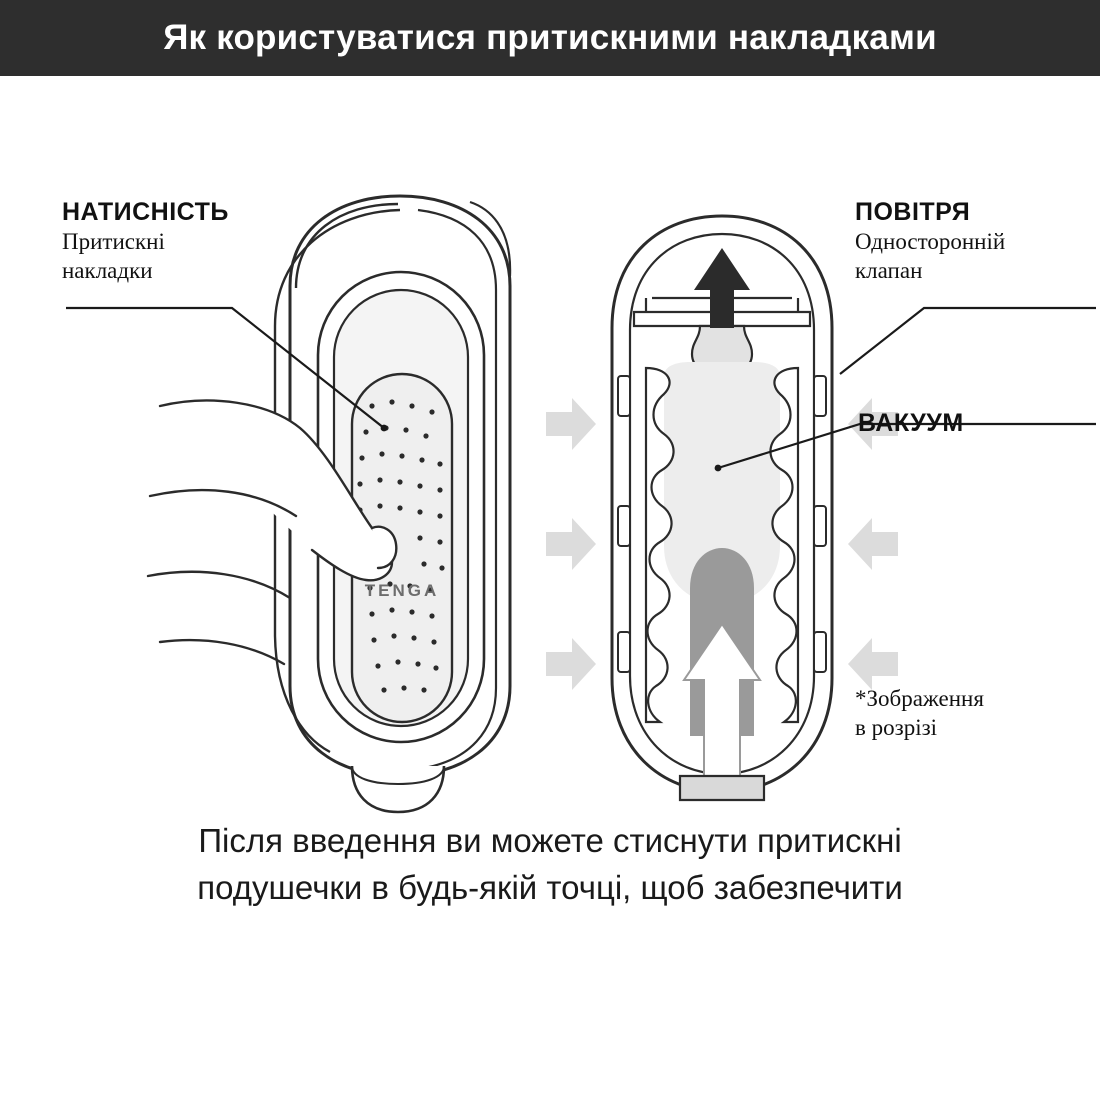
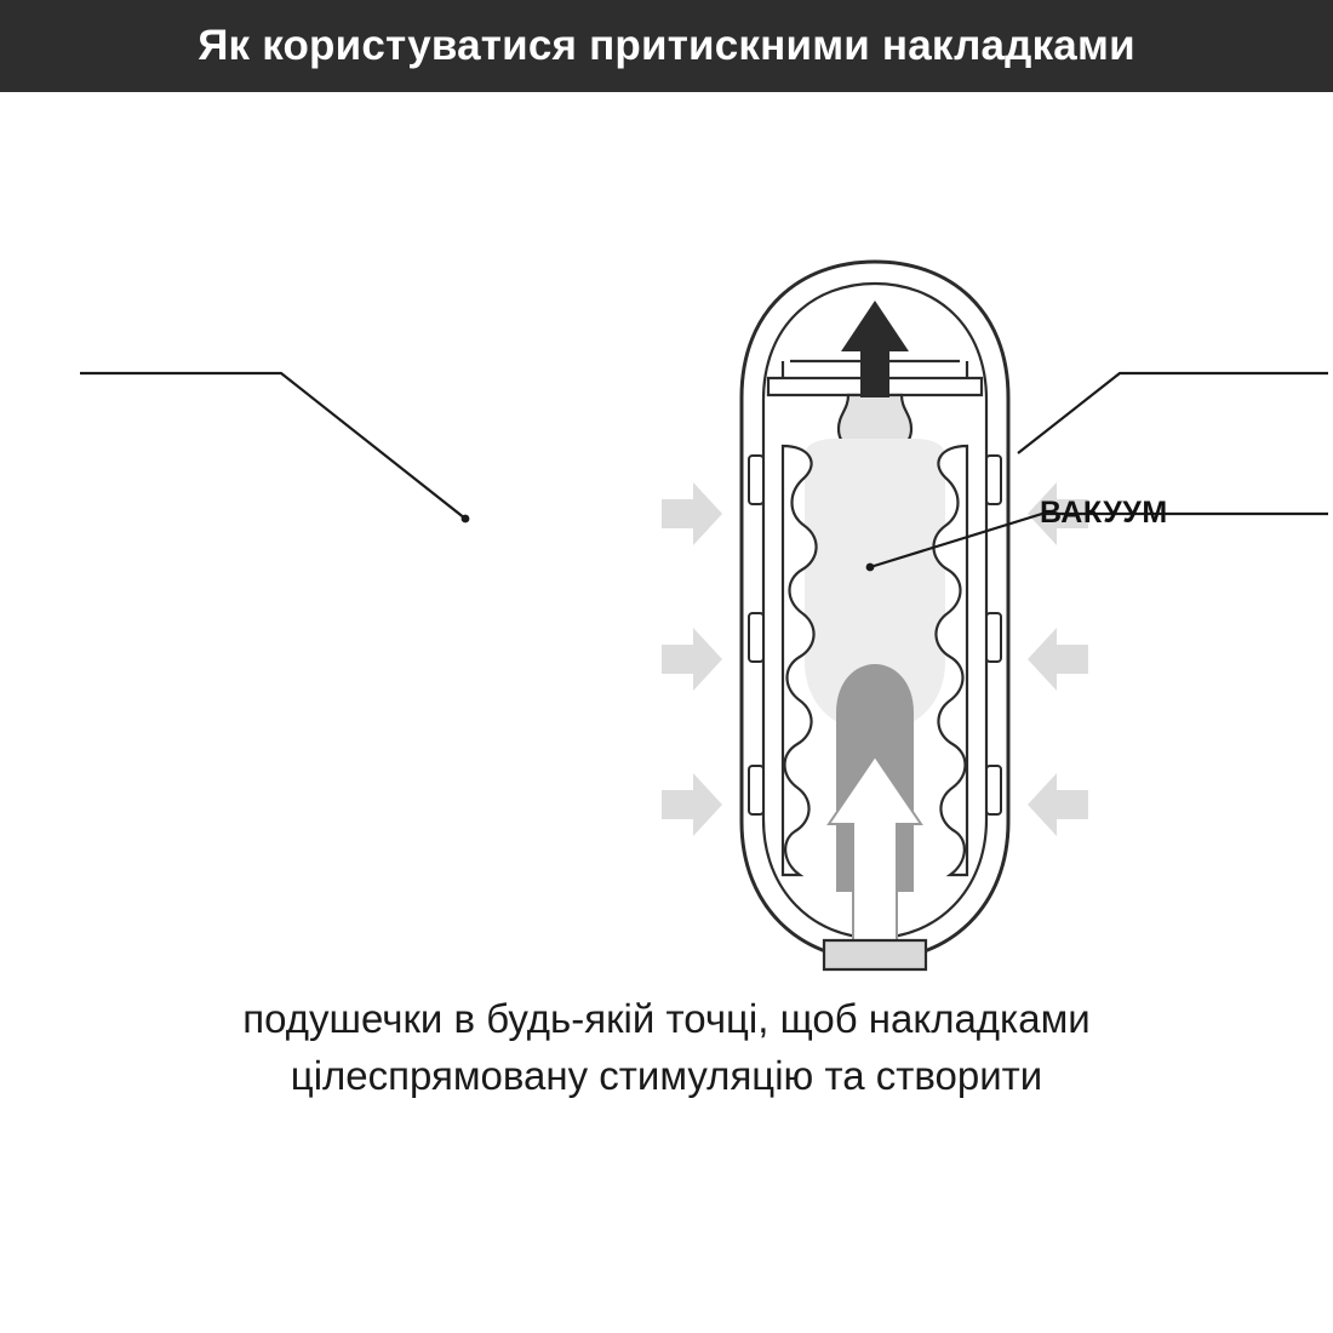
  Як користуватися притискними накладками
- TENGA
- НАТИСНІСТЬ
- Притискні
- накладки
- ПОВІТРЯ
- Односторонній
- клапан
  ВАКУУМ
- *Зображення
- в розрізі
- Після введення ви можете стиснути притискні
- подушечки в будь-якій точці, щоб забезпечити
+ подушечки в будь-якій точці, щоб накладками
+ цілеспрямовану стимуляцію та створити
